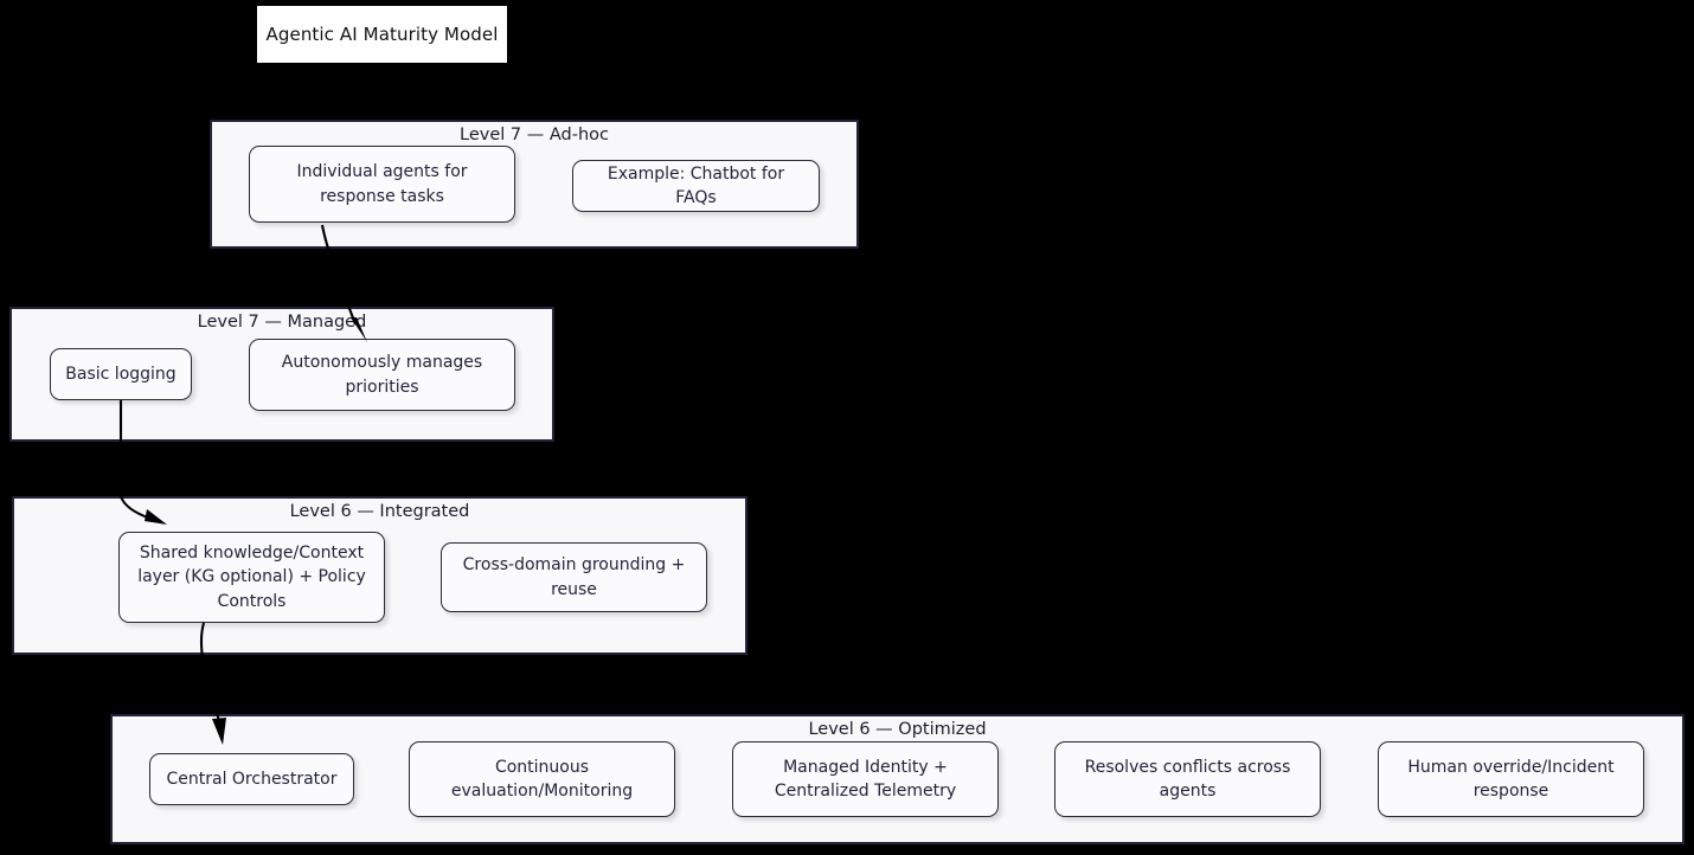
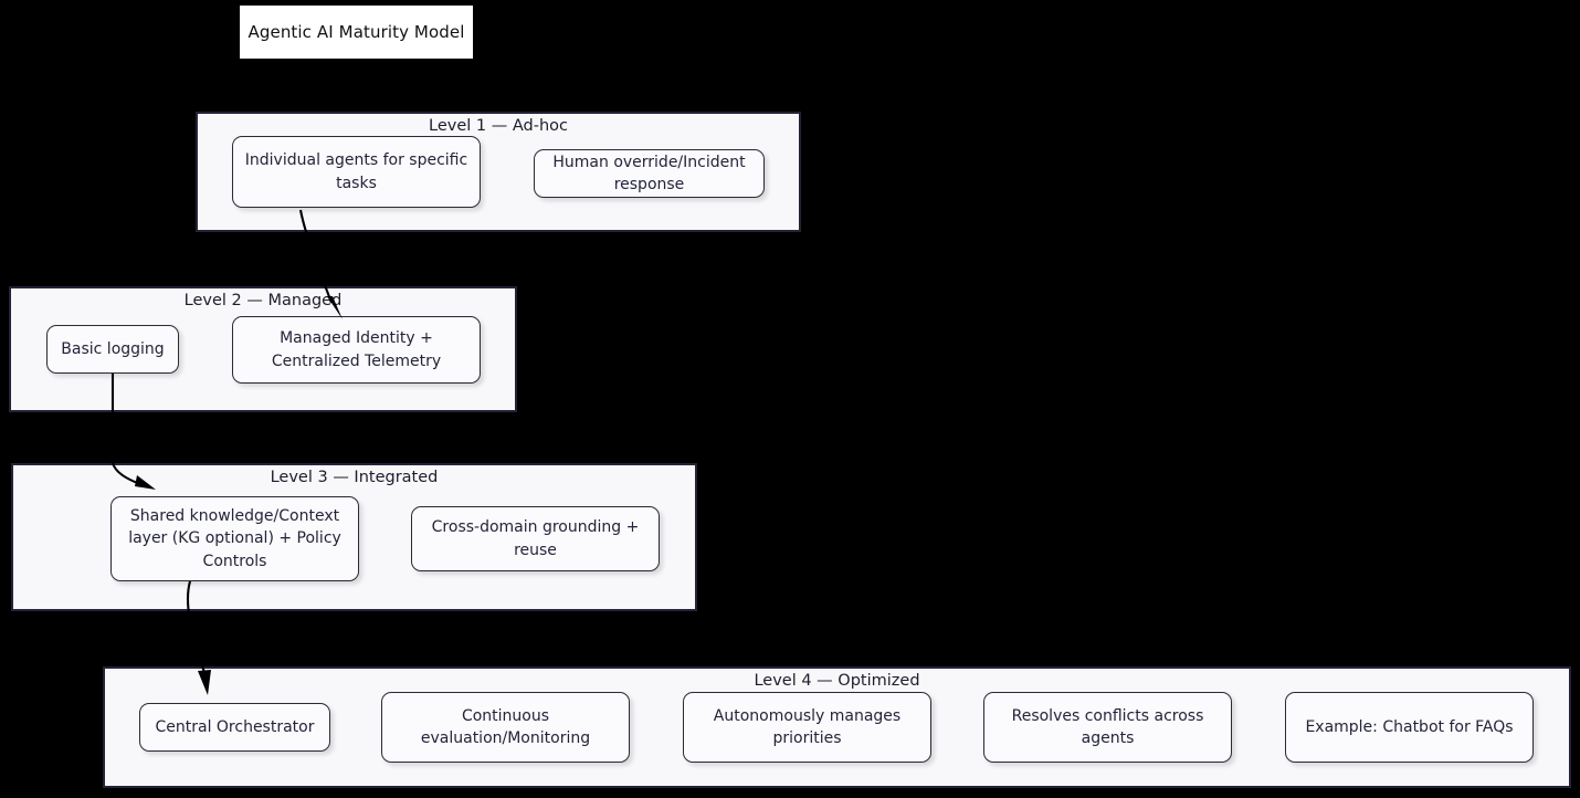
  Agentic AI Maturity Model
- Level 7 — Ad-hoc
+ Level 1 — Ad-hoc
- Individual agents for response tasks
+ Individual agents for specific tasks
- Example: Chatbot for FAQs
+ Human override/Incident response
- Level 7 — Managed
+ Level 2 — Managed
  Basic logging
- Autonomously manages priorities
+ Managed Identity + Centralized Telemetry
- Level 6 — Integrated
+ Level 3 — Integrated
  Shared knowledge/Context layer (KG optional) + Policy Controls
  Cross-domain grounding + reuse
- Level 6 — Optimized
+ Level 4 — Optimized
  Central Orchestrator
  Continuous evaluation/Monitoring
- Managed Identity + Centralized Telemetry
+ Autonomously manages priorities
  Resolves conflicts across agents
- Human override/Incident response
+ Example: Chatbot for FAQs
